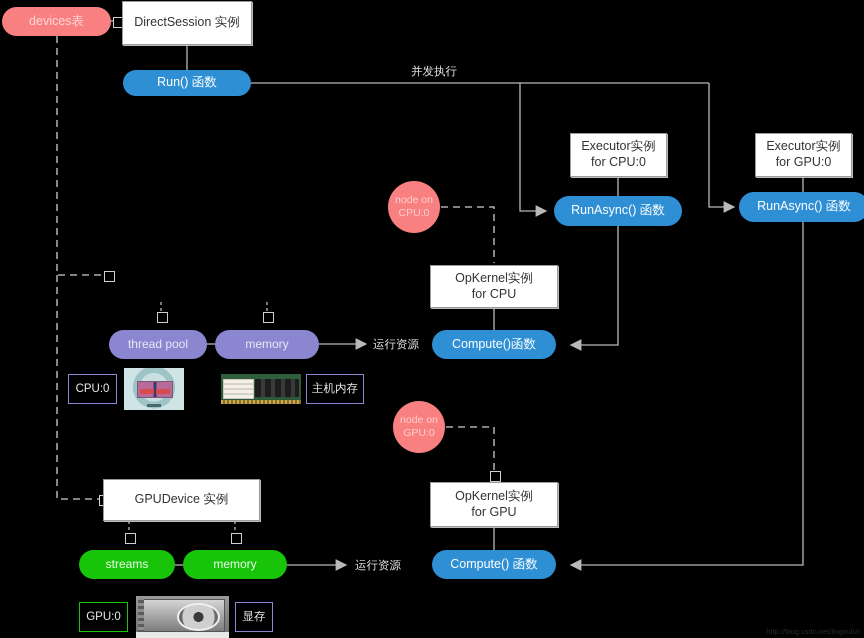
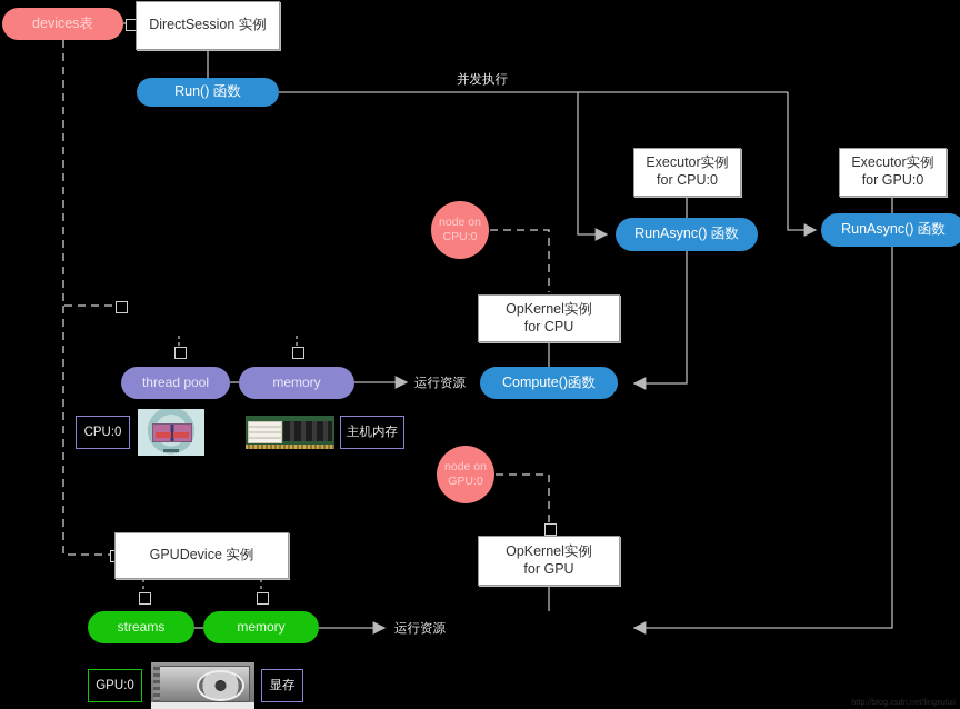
  devices表
  DirectSession 实例
  Run() 函数
  并发执行
  Executor实例
  for CPU:0
  Executor实例
  for GPU:0
  RunAsync() 函数
  RunAsync() 函数
  node on
  CPU:0
  node on
  GPU:0
  OpKernel实例
  for CPU
  OpKernel实例
  for GPU
  Compute()函数
- Compute() 函数
  GPUDevice 实例
  thread pool
  memory
  streams
  memory
  运行资源
  运行资源
  CPU:0
  主机内存
  GPU:0
  显存
